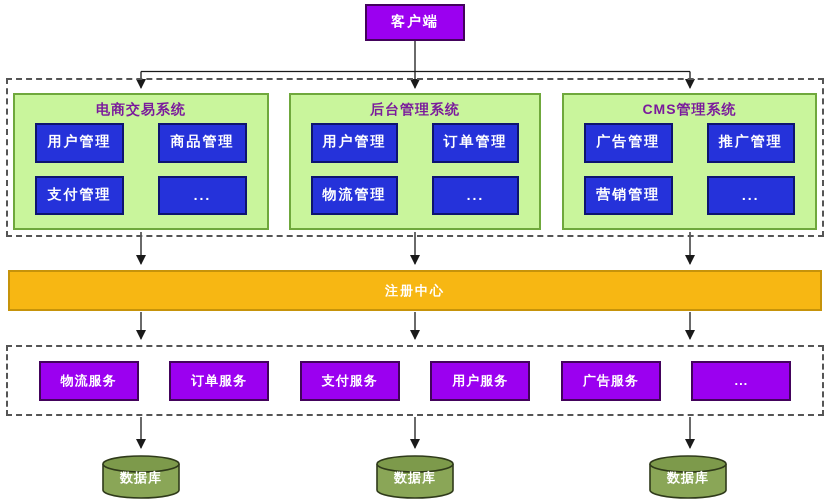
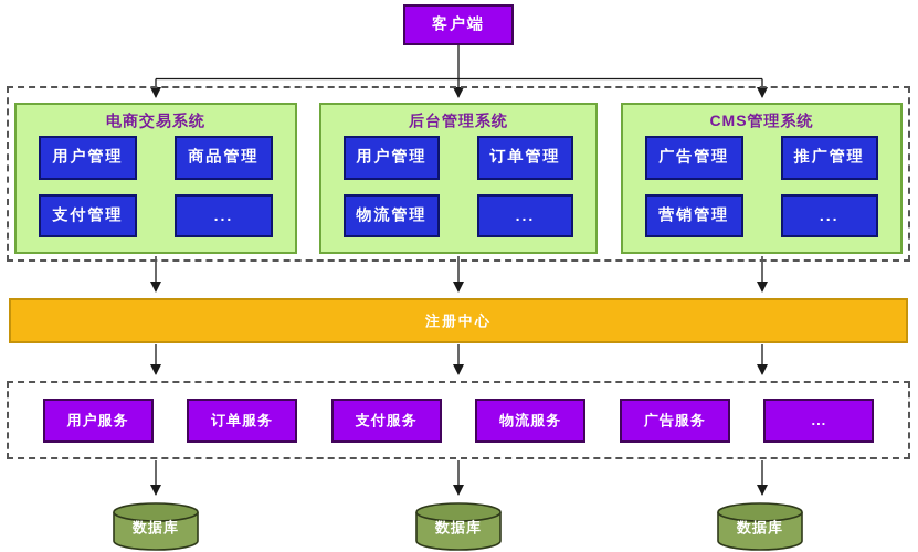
  客户端
  电商交易系统
  用户管理
  商品管理
  支付管理
  ...
  后台管理系统
  用户管理
  订单管理
  物流管理
  ...
  CMS管理系统
  广告管理
  推广管理
  营销管理
  ...
  注册中心
- 物流服务
+ 用户服务
  订单服务
  支付服务
- 用户服务
+ 物流服务
  广告服务
  ...
  数据库
  数据库
  数据库
